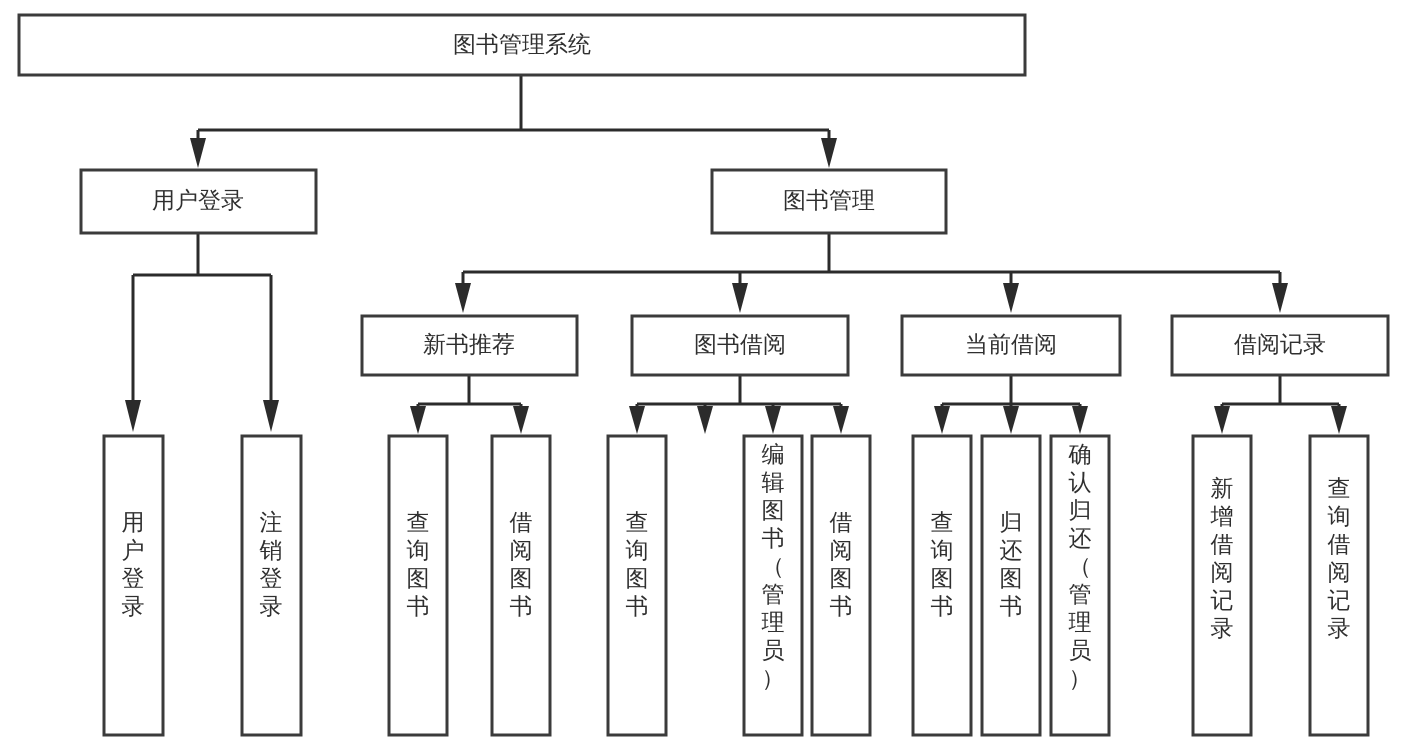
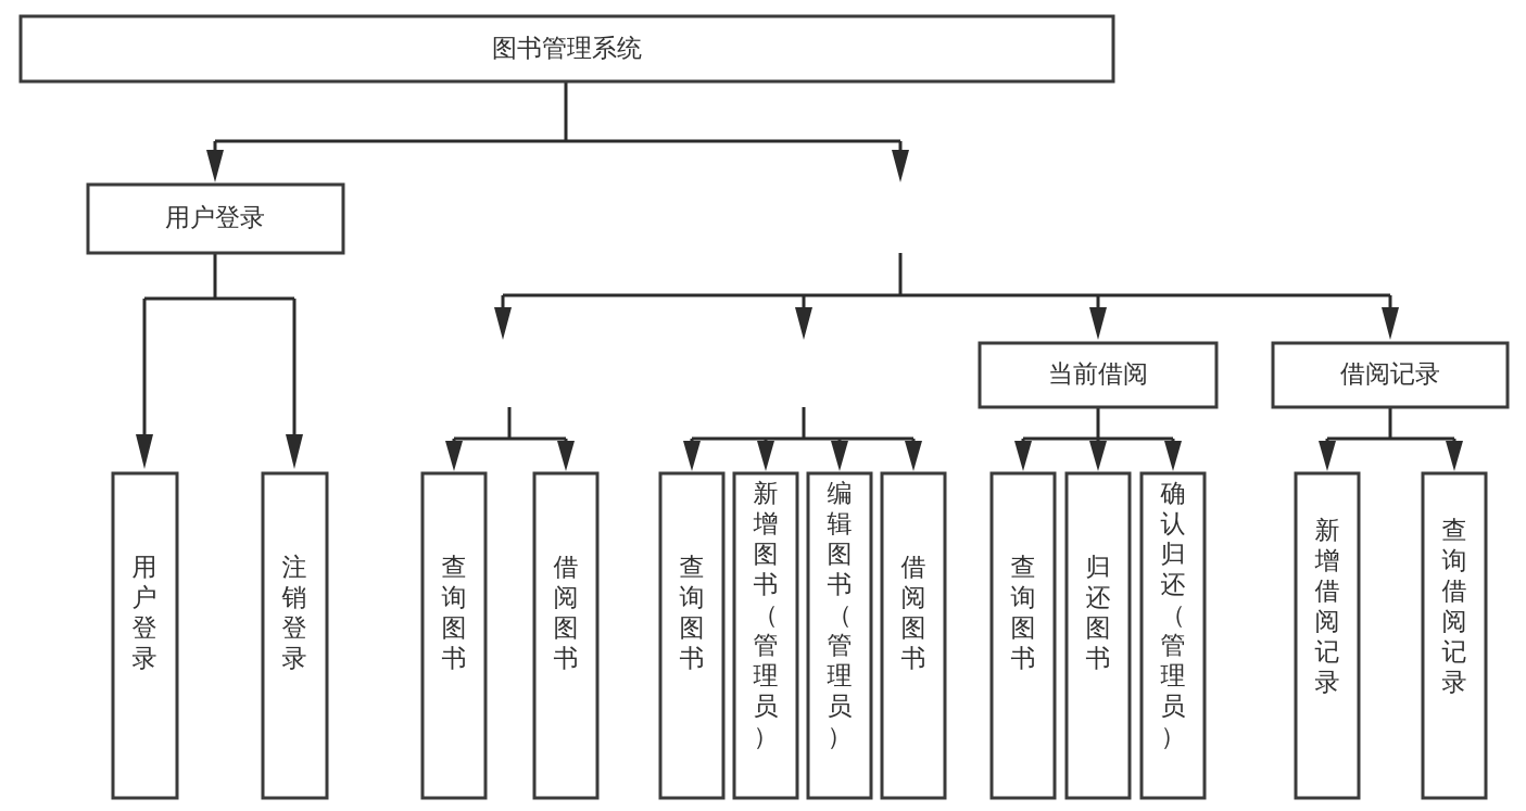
  图书管理系统
  用户登录
- 图书管理
- 新书推荐
- 图书借阅
  当前借阅
  借阅记录
  用户登录
  注销登录
  查询图书
  借阅图书
  查询图书
+ 新增图书（管理员）
  编辑图书（管理员）
  借阅图书
  查询图书
  归还图书
  确认归还（管理员）
  新增借阅记录
  查询借阅记录
